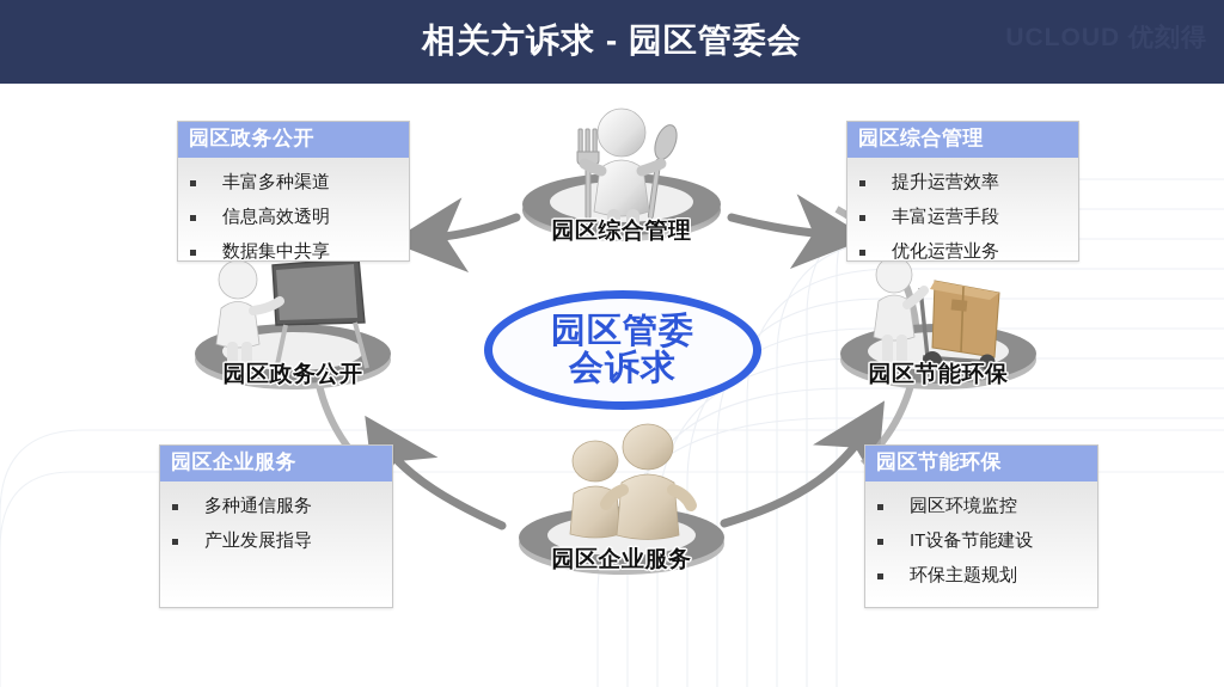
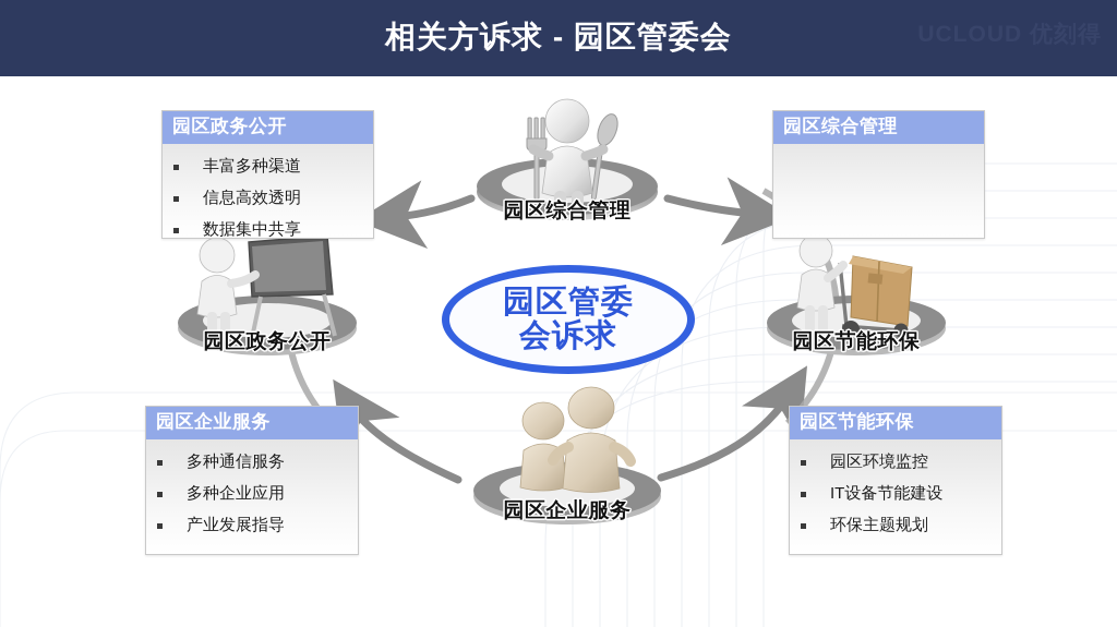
  相关方诉求 - 园区管委会
  园区综合管理
  园区政务公开
  园区节能环保
  园区企业服务
  园区管委
  会诉求
  园区政务公开
  丰富多种渠道
  信息高效透明
  数据集中共享
  园区综合管理
- 提升运营效率
- 丰富运营手段
- 优化运营业务
  园区企业服务
  多种通信服务
+ 多种企业应用
  产业发展指导
  园区节能环保
  园区环境监控
  IT设备节能建设
  环保主题规划
